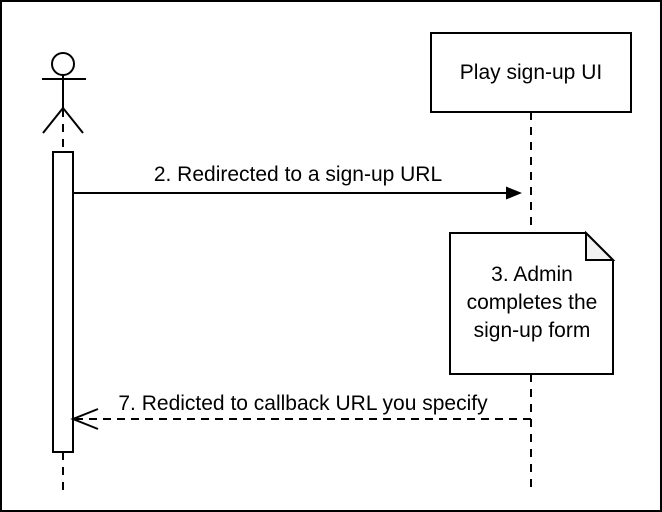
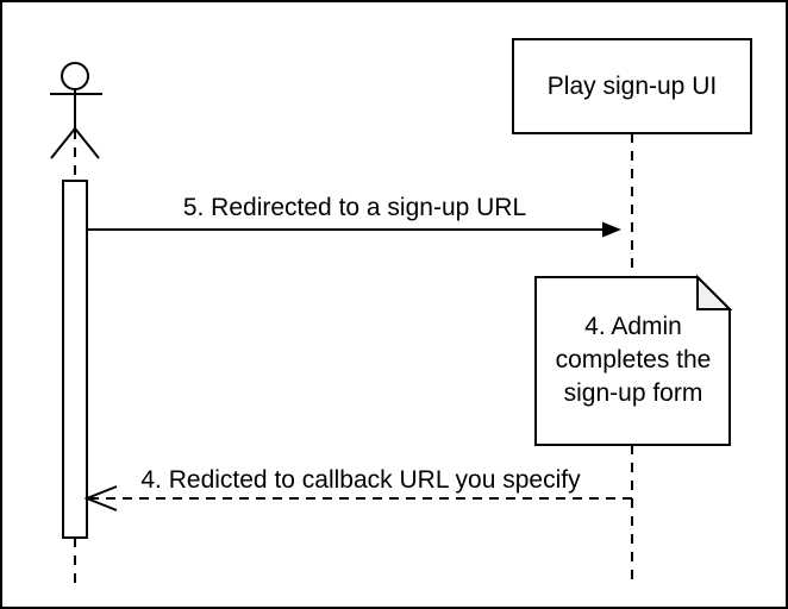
  Play sign-up UI
- 2. Redirected to a sign-up URL
+ 5. Redirected to a sign-up URL
- 3. Admin
+ 4. Admin
  completes the
  sign-up form
- 7. Redicted to callback URL you specify
+ 4. Redicted to callback URL you specify
